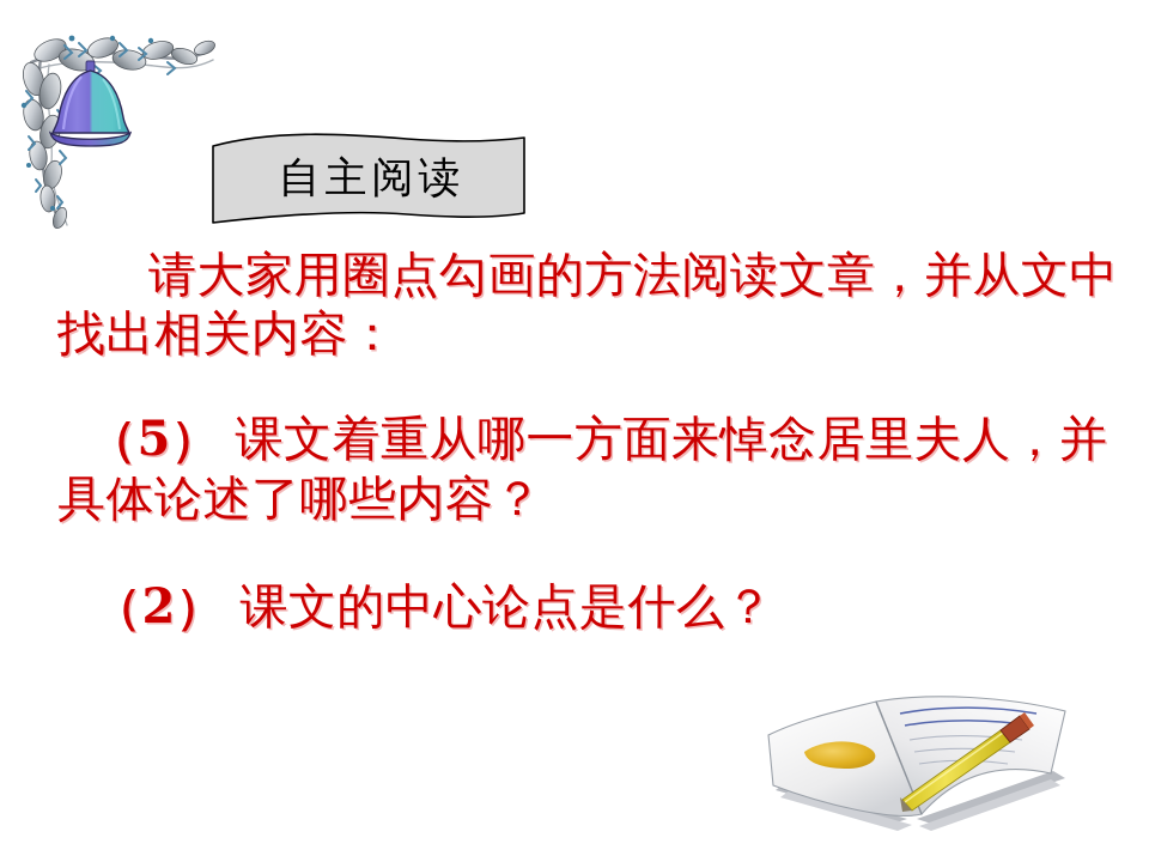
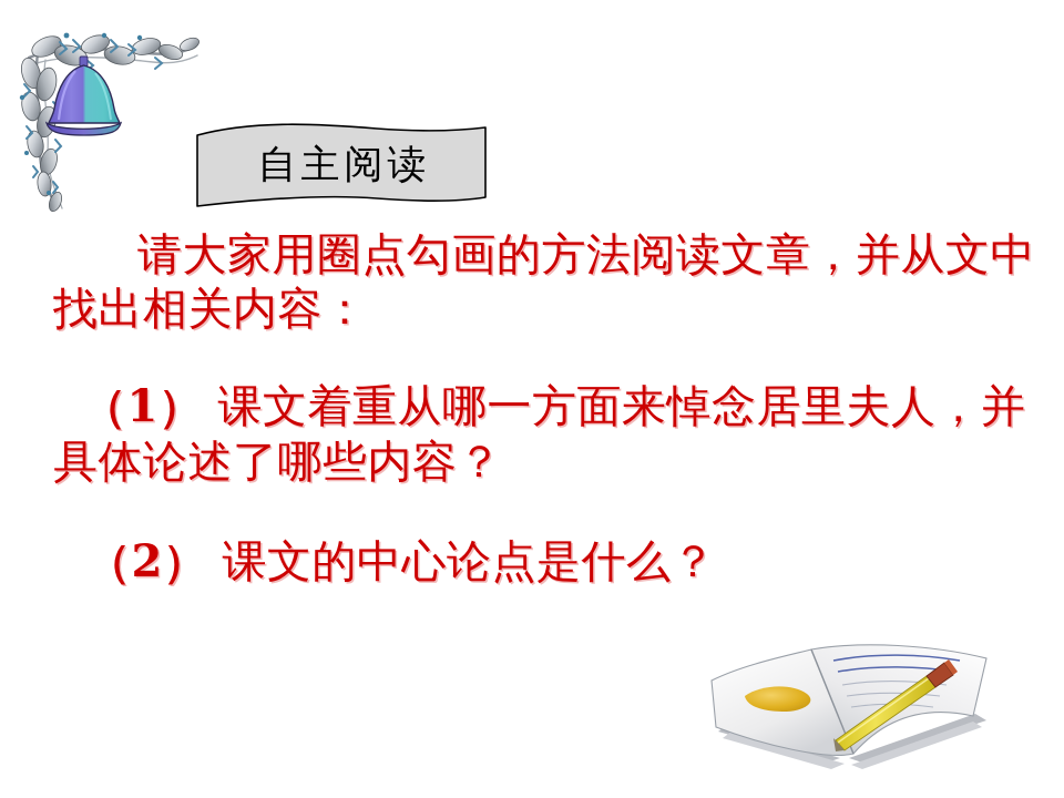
  自主阅读
  请大家用圈点勾画的方法阅读文章，并从文中找出相关内容：
- （5） 课文着重从哪一方面来悼念居里夫人，并具体论述了哪些内容？
+ （1） 课文着重从哪一方面来悼念居里夫人，并具体论述了哪些内容？
  （2） 课文的中心论点是什么？
